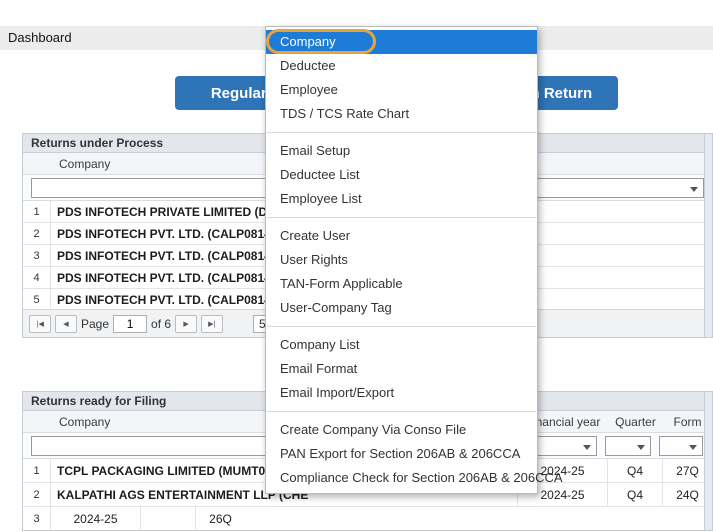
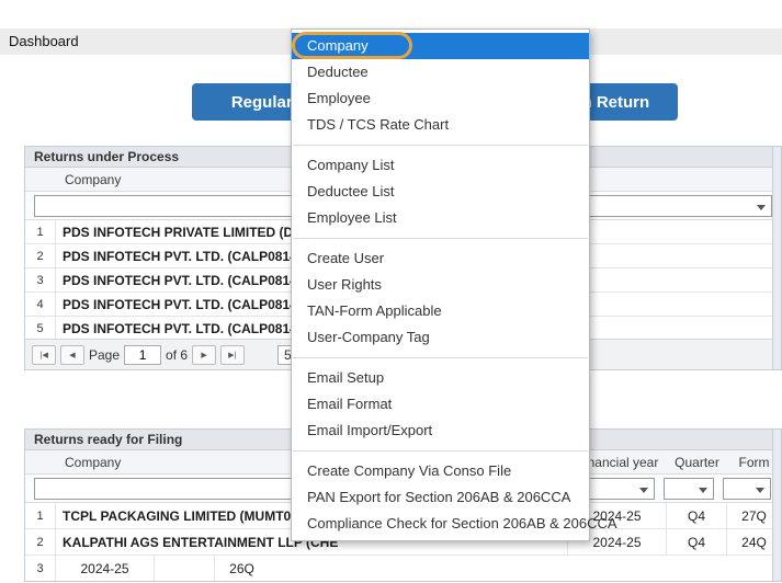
  Dashboard
  Returns under Process
  Company
  1
  PDS INFOTECH PRIVATE LIMITED (D
  2
  PDS INFOTECH PVT. LTD. (CALP081
  3
  PDS INFOTECH PVT. LTD. (CALP081
  4
  PDS INFOTECH PVT. LTD. (CALP081
  5
  PDS INFOTECH PVT. LTD. (CALP081
  |◀
  ◀
  Page
  1
  of 6
  ▶
  ▶|
  5
  Returns ready for Filing
  Company
  nancial year
  Quarter
  Form
  1
  TCPL PACKAGING LIMITED (MUMT0
  2024-25
  Q4
  27Q
  2
  KALPATHI AGS ENTERTAINMENT LLP (CHE
  2024-25
  Q4
  24Q
  3
  2024-25
  26Q
  Company
  Deductee
  Employee
  TDS / TCS Rate Chart
- Email Setup
+ Company List
  Deductee List
  Employee List
  Create User
  User Rights
  TAN-Form Applicable
  User-Company Tag
- Company List
+ Email Setup
  Email Format
  Email Import/Export
  Create Company Via Conso File
  PAN Export for Section 206AB & 206CCA
  Compliance Check for Section 206AB & 206CCA
